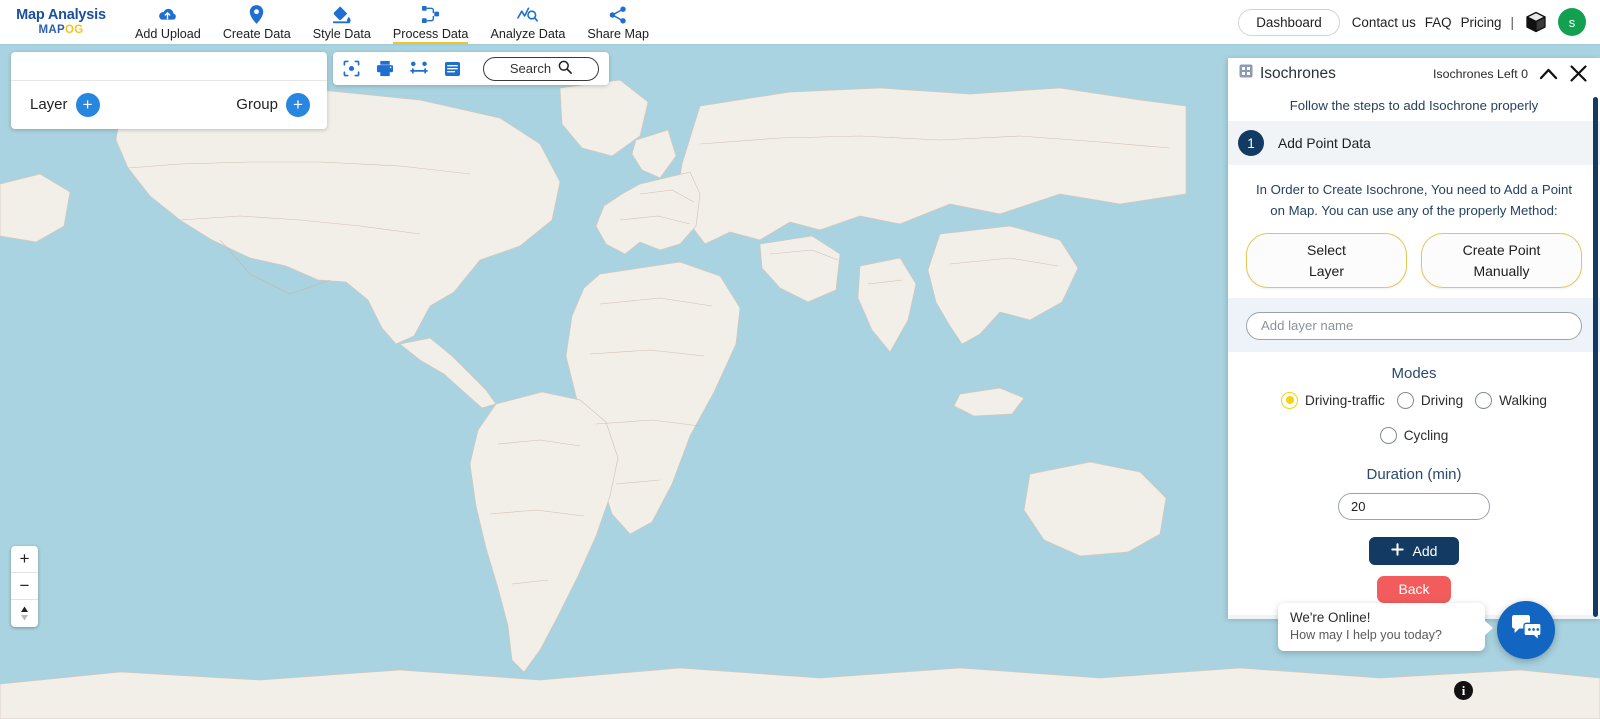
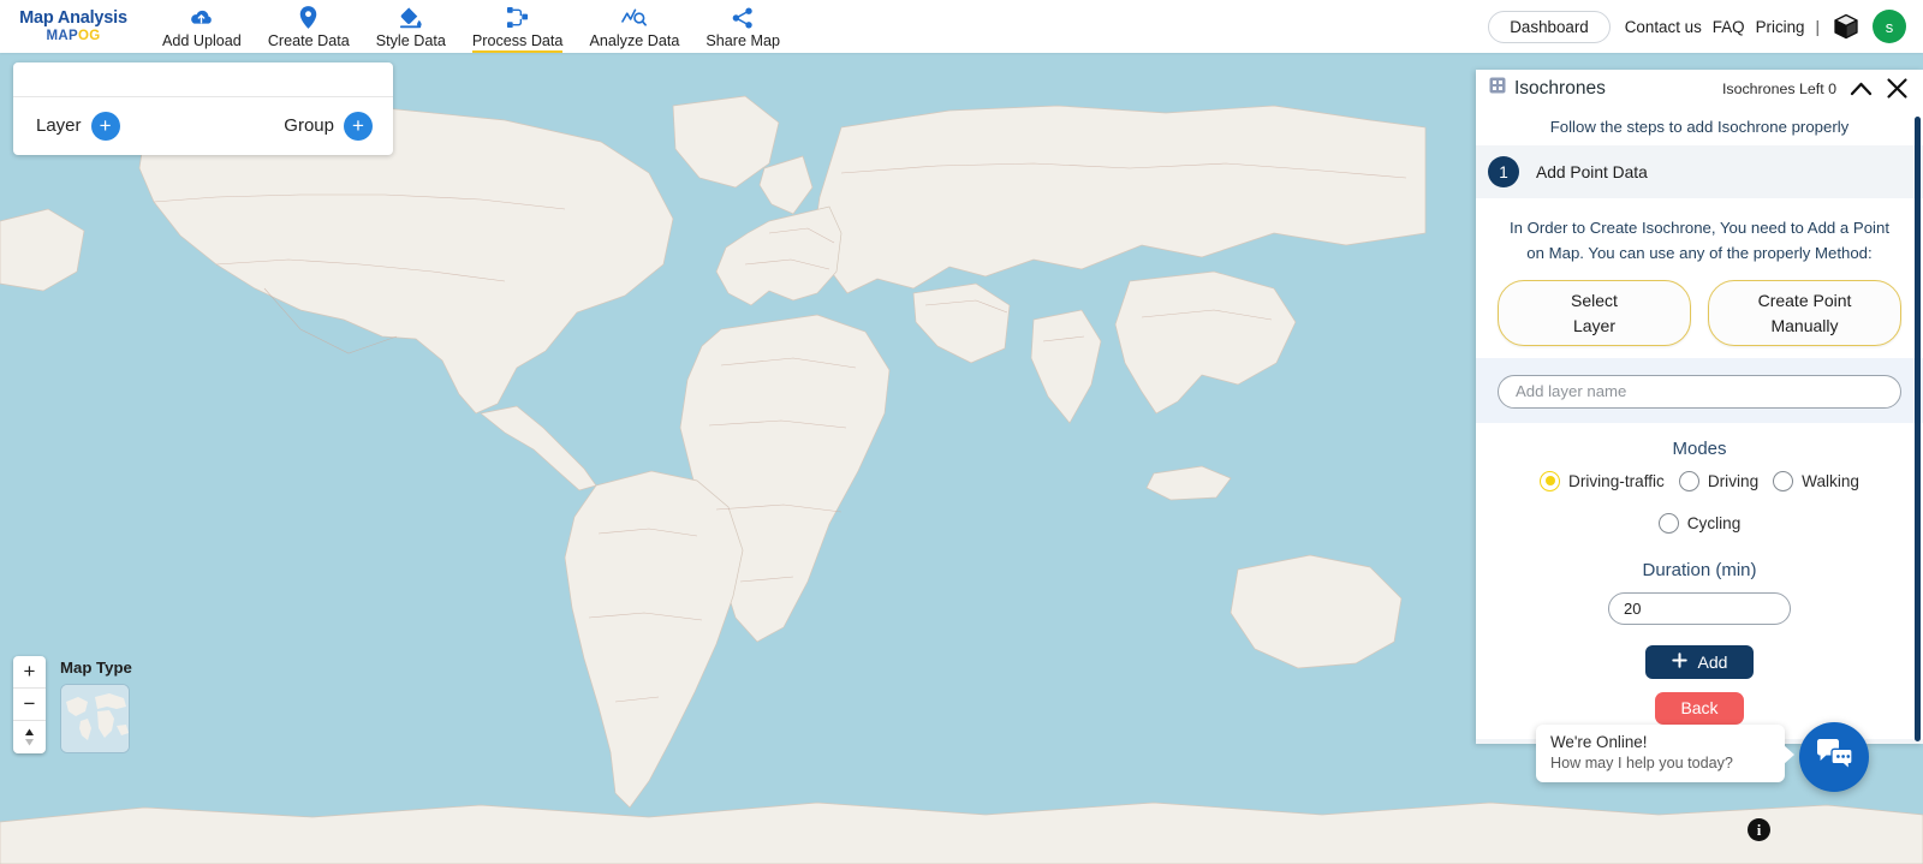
  Map Analysis
  MAPOG
  Add Upload
  Create Data
  Style Data
  Process Data
  Analyze Data
  Share Map
  Dashboard
  Contact us
  FAQ
  Pricing
  |
  s
  Layer
  +
  Group
  +
- Search
  +
  −
+ Map Type
  Isochrones
  Isochrones Left 0
  Follow the steps to add Isochrone properly
  1
  Add Point Data
  In Order to Create Isochrone, You need to Add a Point
  on Map. You can use any of the properly Method:
  Select
  Layer
  Create Point
  Manually
  Add layer name
  Modes
  Driving-traffic
  Driving
  Walking
  Cycling
  Duration (min)
  20
  Add
  Back
  We're Online!
  How may I help you today?
  i
